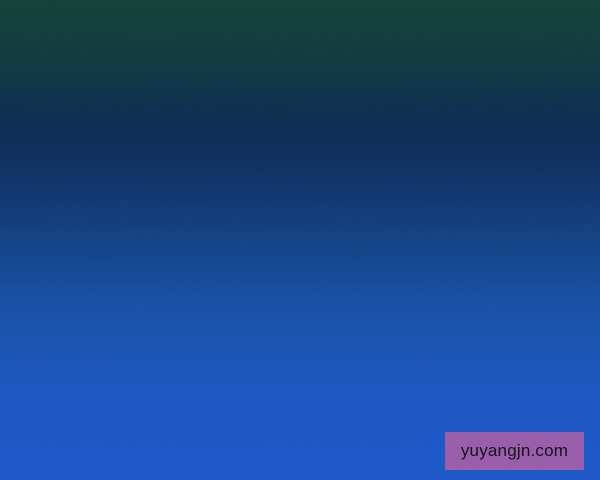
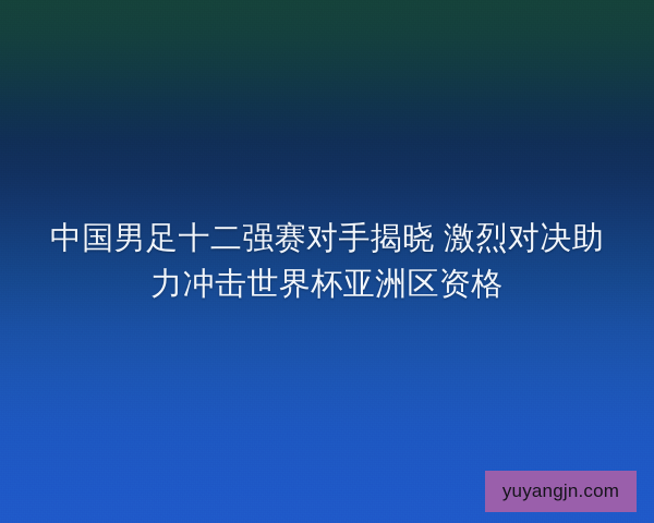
+ 中国男足十二强赛对手揭晓 激烈对决助
+ 力冲击世界杯亚洲区资格
  yuyangjn.com
